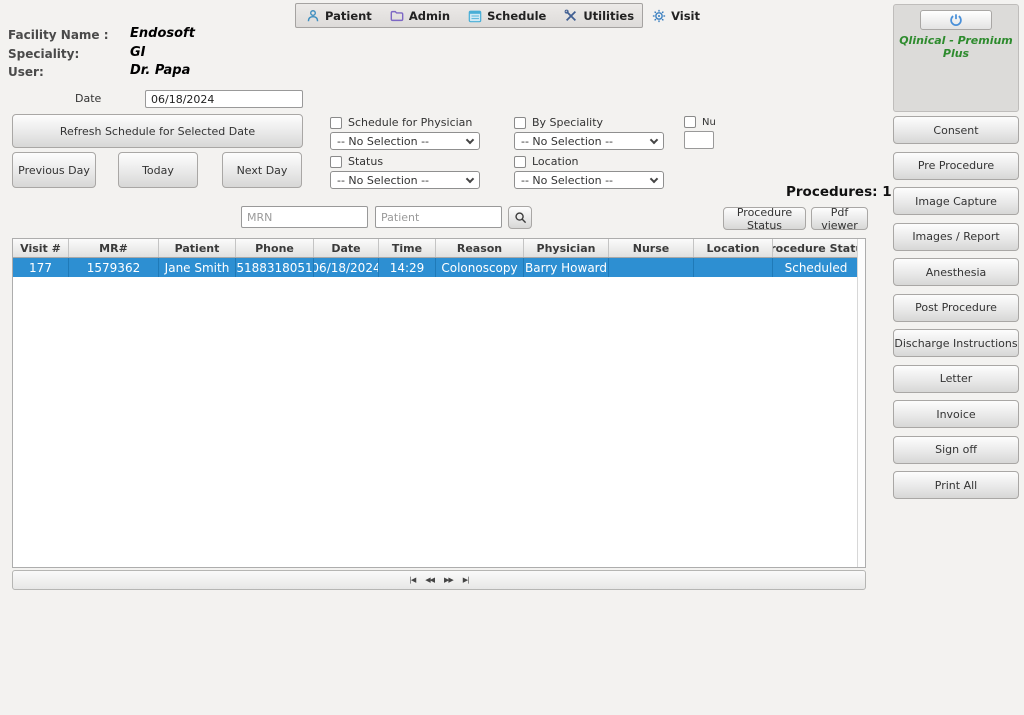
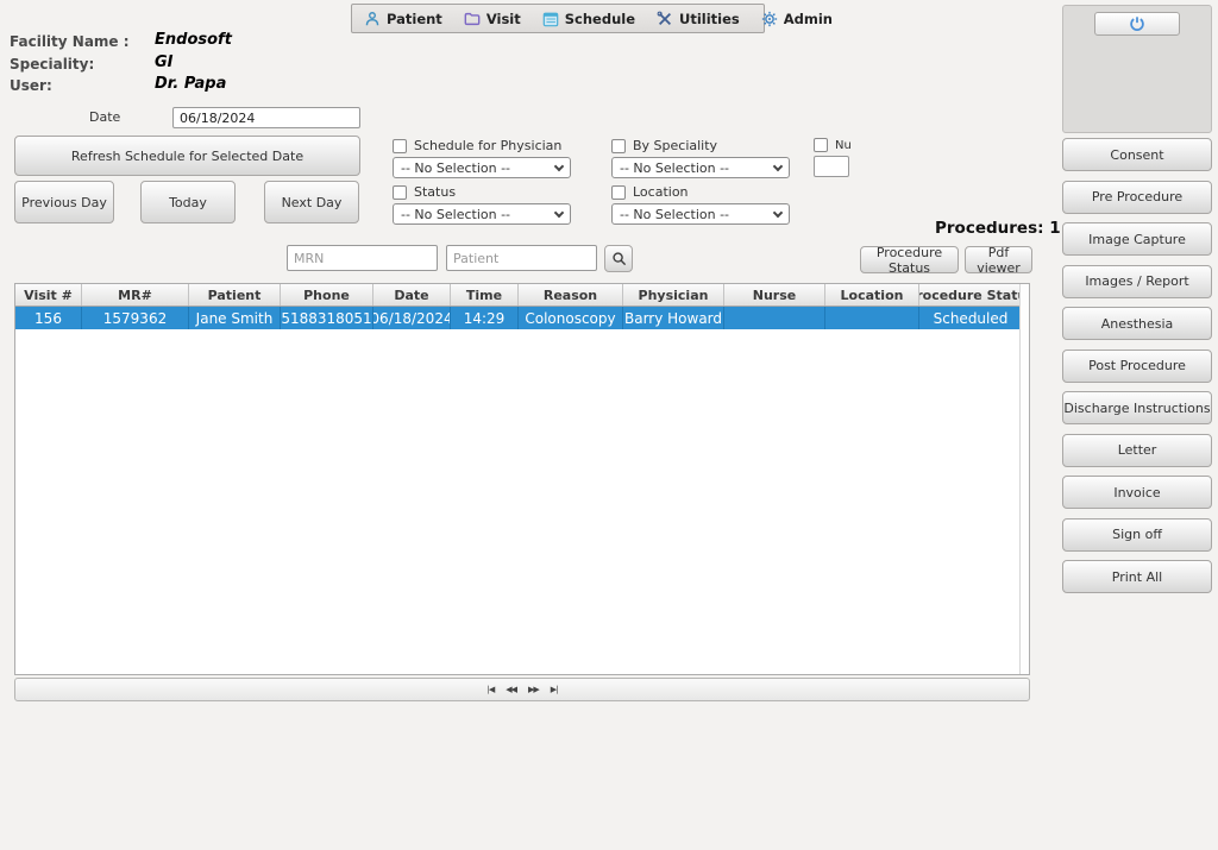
  Patient
- Admin
+ Visit
  Schedule
  Utilities
- Visit
+ Admin
  Facility Name :
  Endosoft
  Speciality:
  GI
  User:
  Dr. Papa
  Date
  06/18/2024
  Refresh Schedule for Selected Date
  Previous Day
  Today
  Next Day
  Schedule for Physician
  -- No Selection --
  Status
  -- No Selection --
  By Speciality
  -- No Selection --
  Location
  -- No Selection --
  Nu
  Procedures: 1
  MRN
  Patient
  Procedure Status
  Pdf viewer
  Visit #
  MR#
  Patient
  Phone
  Date
  Time
  Reason
  Physician
  Nurse
  Location
  rocedure Stat
- 177
+ 156
  1579362
  Jane Smith
  5188318051
  06/18/2024
  14:29
  Colonoscopy
  Barry Howard
  Scheduled
  |◀
  ◀◀
  ▶▶
  ▶|
- Qlinical - Premium Plus
  Consent
  Pre Procedure
  Image Capture
  Images / Report
  Anesthesia
  Post Procedure
  Discharge Instructions
  Letter
  Invoice
  Sign off
  Print All
